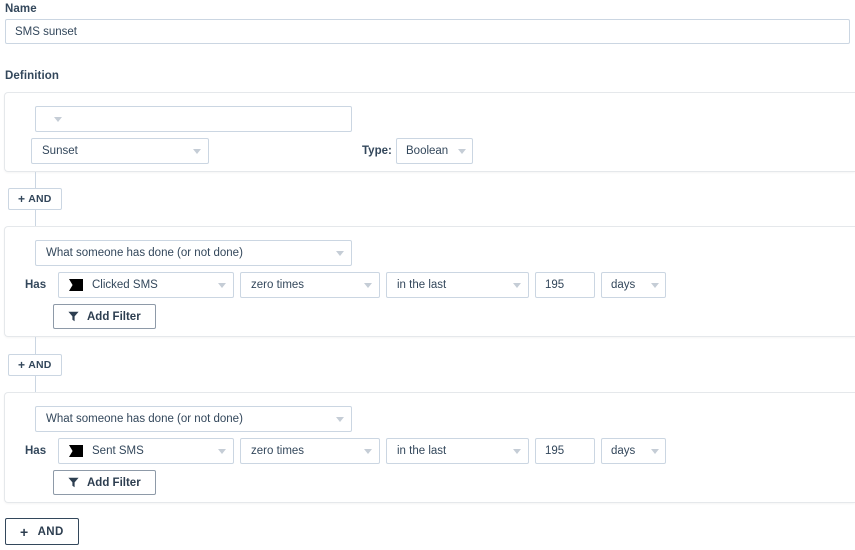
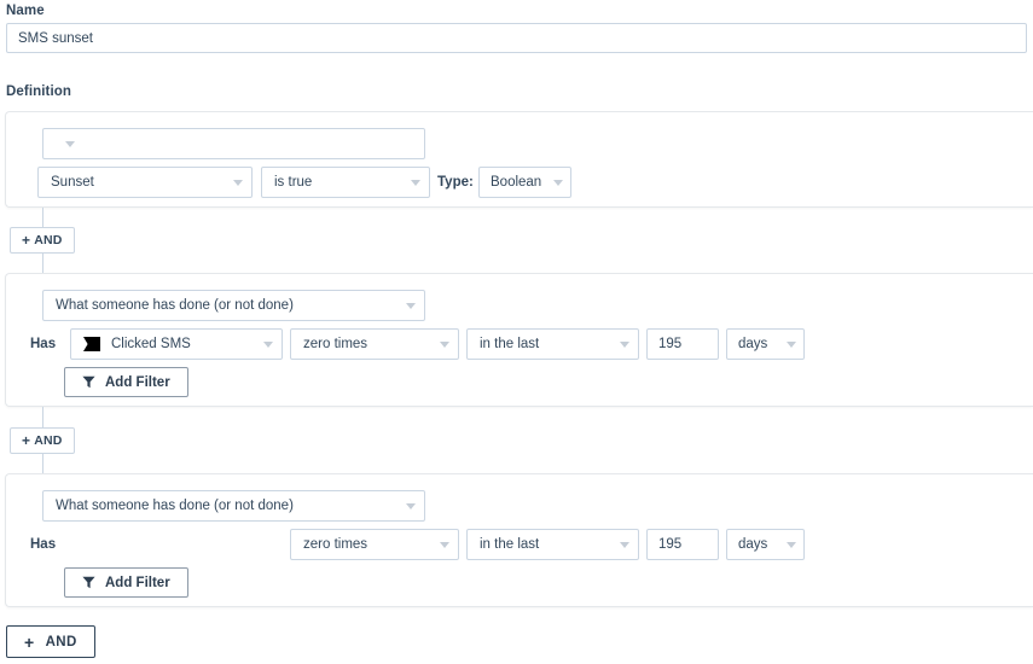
  Name
  SMS sunset
  Definition
  Sunset
+ is true
  Type:
  Boolean
  +
  AND
  What someone has done (or not done)
  Has
  Clicked SMS
  zero times
  in the last
  195
  days
  Add Filter
  +
  AND
  What someone has done (or not done)
  Has
- Sent SMS
  zero times
  in the last
  195
  days
  Add Filter
  +
  AND
